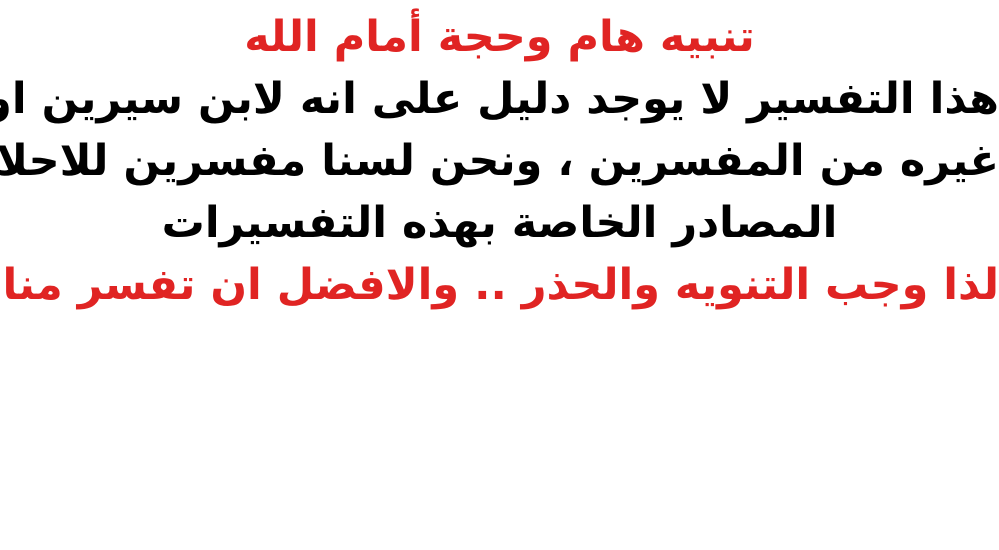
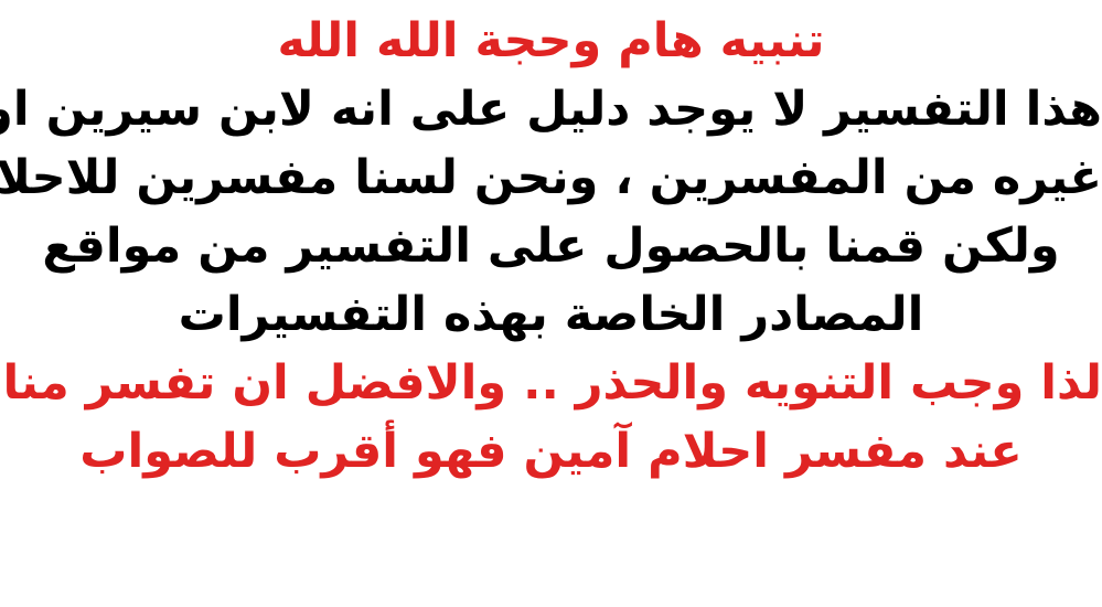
- تنبيه هام وحجة أمام الله
+ تنبيه هام وحجة الله الله
  هذا التفسير لا يوجد دليل على انه لابن سيرين ا
  غيره من المفسرين ، ونحن لسنا مفسرين للاحلا
+ ولكن قمنا بالحصول على التفسير من مواقع
  المصادر الخاصة بهذه التفسيرات
  لذا وجب التنويه والحذر .. والافضل ان تفسر منا
+ عند مفسر احلام آمين فهو أقرب للصواب
